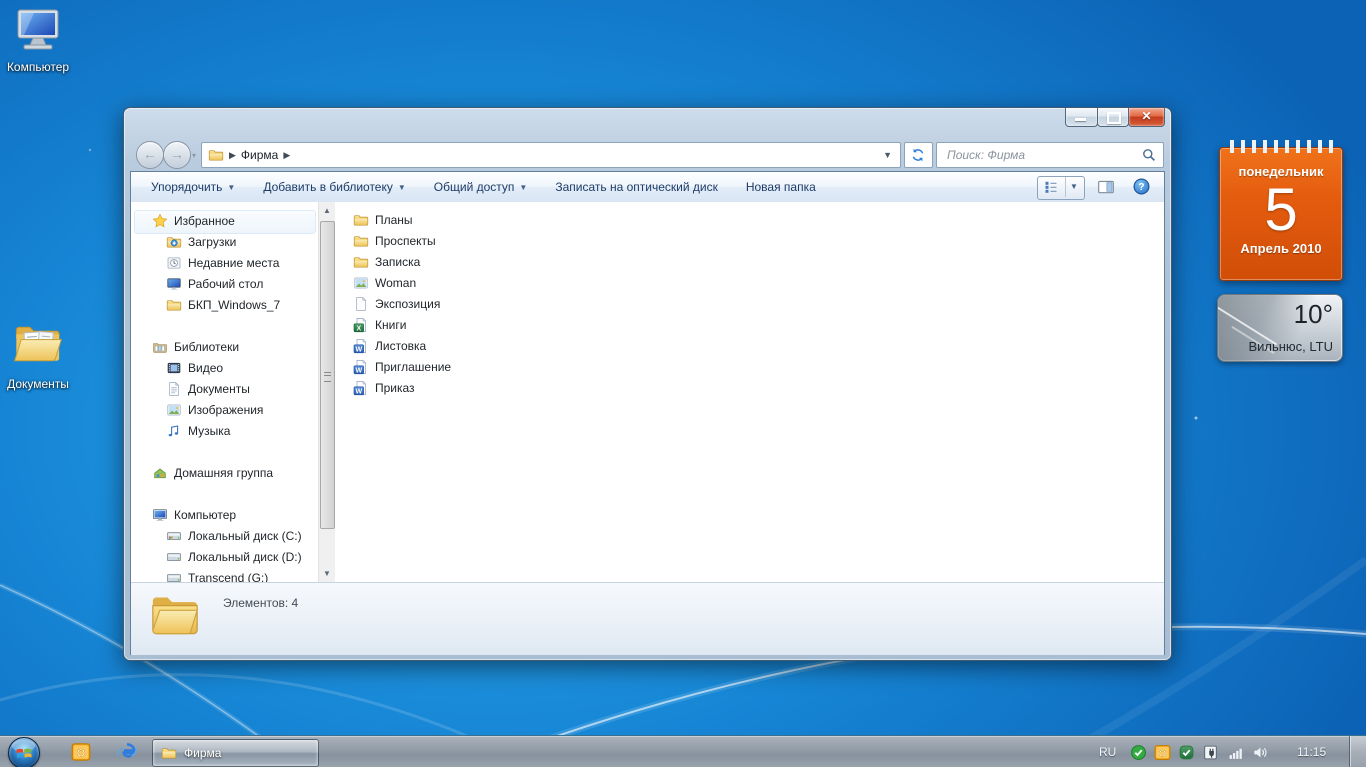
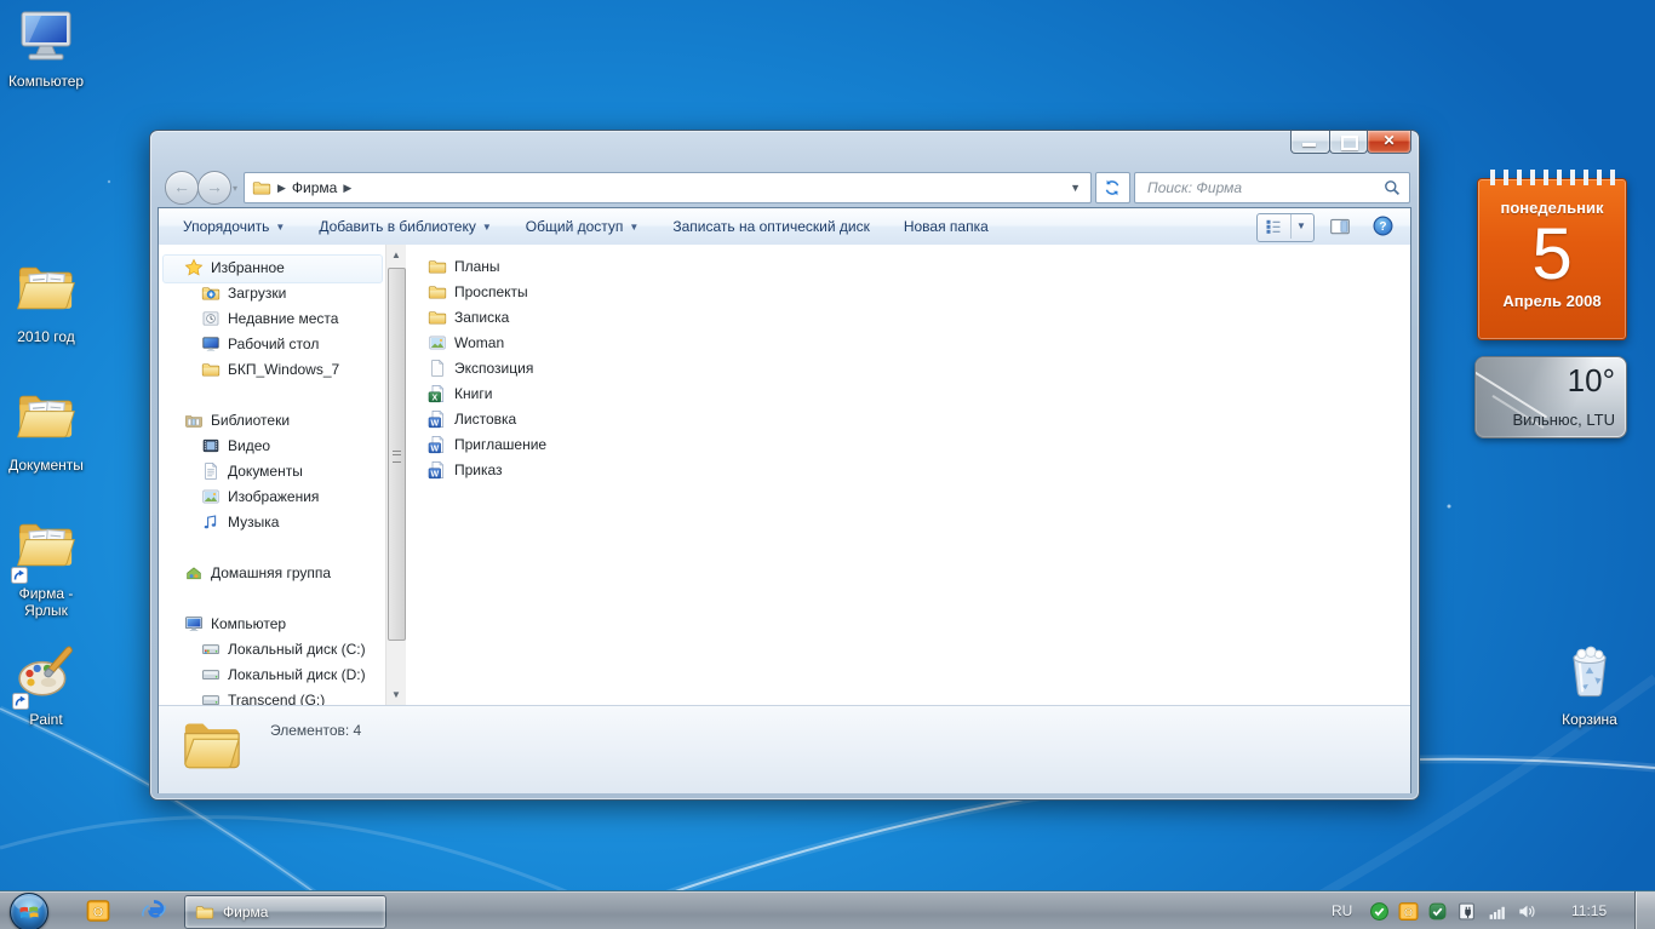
  Компьютер
+ 2010 год
  Документы
+ Фирма - Ярлык
+ Paint
+ Корзина
  понедельник
  5
- Апрель 2010
+ Апрель 2008
  10°
  Вильнюс, LTU
  ✕
  ←
  →
  ▾
  ▶
  Фирма
  ▶
  ▼
  Поиск: Фирма
  Упорядочить
  ▼
  Добавить в библиотеку
  ▼
  Общий доступ
  ▼
  Записать на оптический диск
  Новая папка
  ▼
  Избранное
  Загрузки
  Недавние места
  Рабочий стол
  БКП_Windows_7
  Библиотеки
  Видео
  Документы
  Изображения
  Музыка
  Домашняя группа
  Компьютер
  Локальный диск (C:)
  Локальный диск (D:)
  Transcend (G:)
  ▲
  ▼
  Планы
  Проспекты
  Записка
  Woman
  Экспозиция
  Книги
  Листовка
  Приглашение
  Приказ
  Элементов: 4
  Фирма
  RU
  11:15
